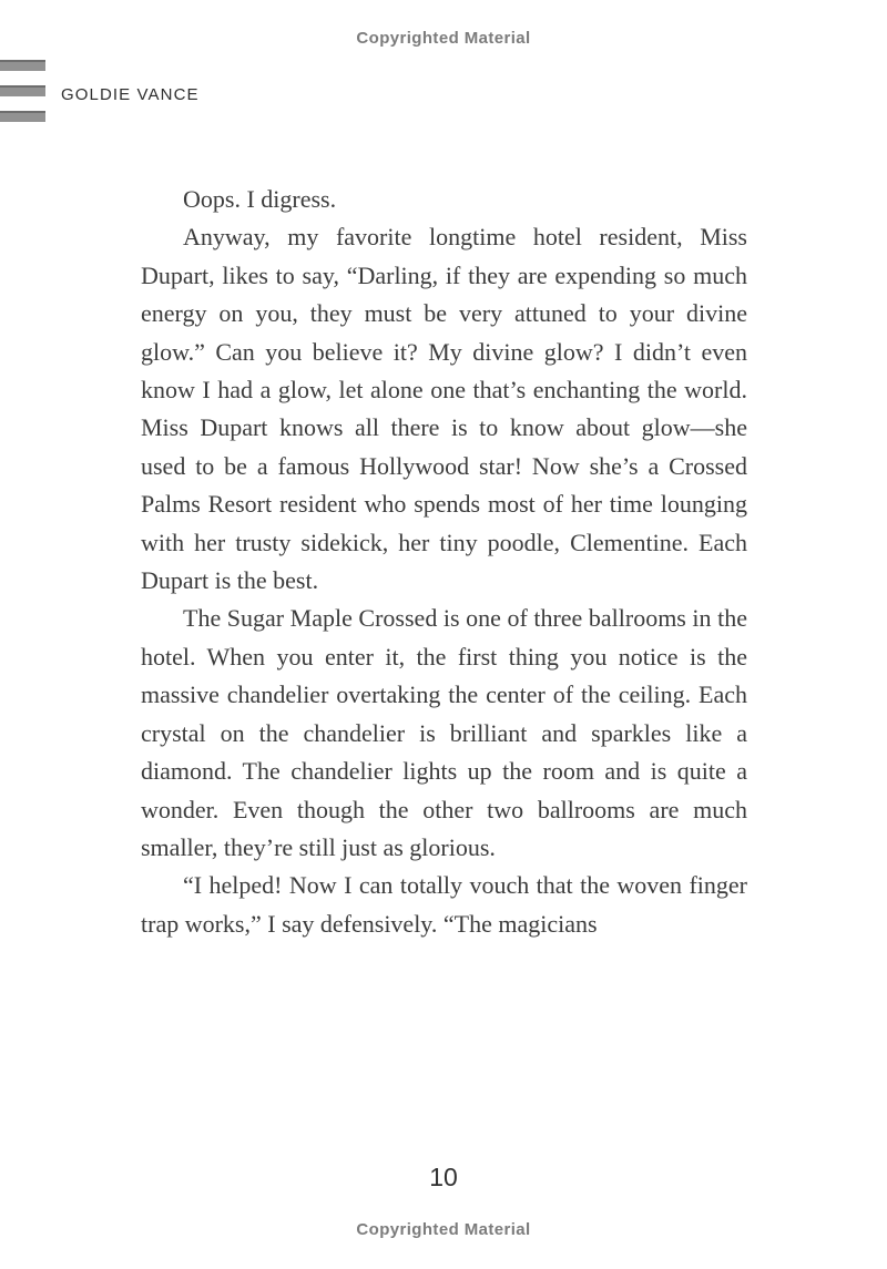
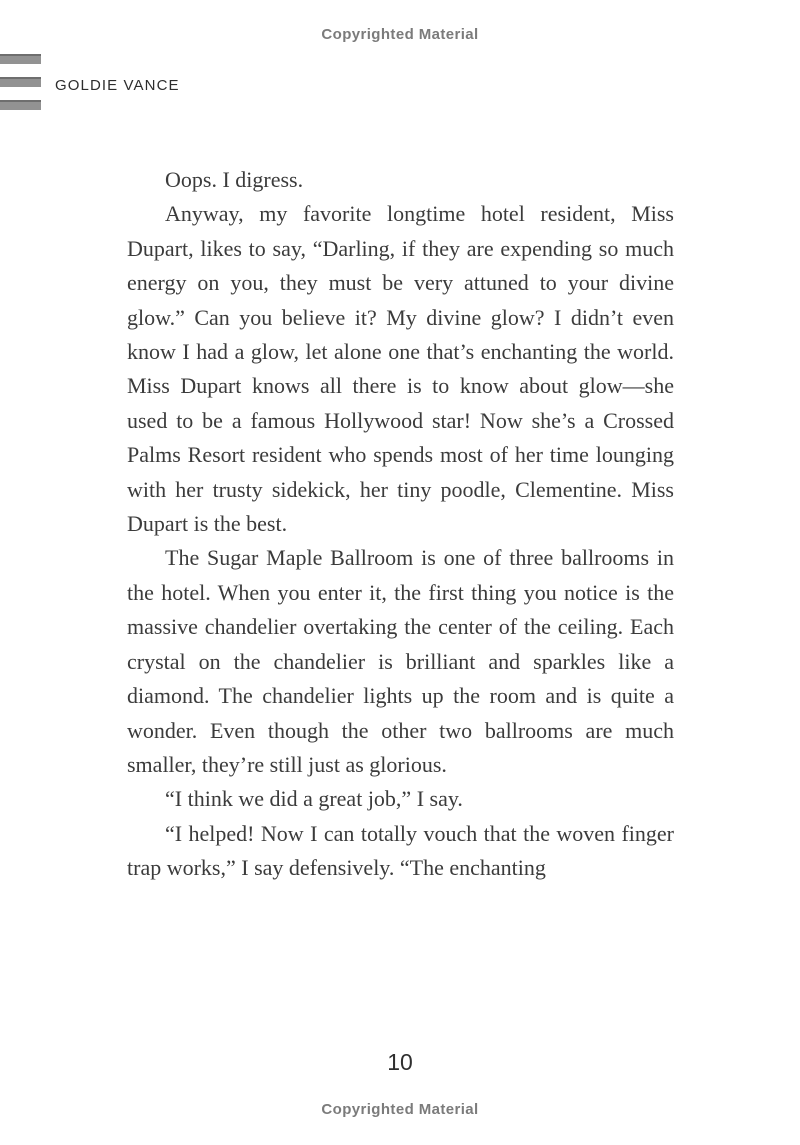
  Copyrighted Material
  GOLDIE VANCE
  Oops. I digress.
- Anyway, my favorite longtime hotel resident, Miss Dupart, likes to say, “Darling, if they are expending so much energy on you, they must be very attuned to your divine glow.” Can you believe it? My divine glow? I didn’t even know I had a glow, let alone one that’s enchanting the world. Miss Dupart knows all there is to know about glow—she used to be a famous Hollywood star! Now she’s a Crossed Palms Resort resident who spends most of her time lounging with her trusty sidekick, her tiny poodle, Clementine. Each Dupart is the best.
+ Anyway, my favorite longtime hotel resident, Miss Dupart, likes to say, “Darling, if they are expending so much energy on you, they must be very attuned to your divine glow.” Can you believe it? My divine glow? I didn’t even know I had a glow, let alone one that’s enchanting the world. Miss Dupart knows all there is to know about glow—she used to be a famous Hollywood star! Now she’s a Crossed Palms Resort resident who spends most of her time lounging with her trusty sidekick, her tiny poodle, Clementine. Miss Dupart is the best.
- The Sugar Maple Crossed is one of three ballrooms in the hotel. When you enter it, the first thing you notice is the massive chandelier overtaking the center of the ceiling. Each crystal on the chandelier is brilliant and sparkles like a diamond. The chandelier lights up the room and is quite a wonder. Even though the other two ballrooms are much smaller, they’re still just as glorious.
+ The Sugar Maple Ballroom is one of three ballrooms in the hotel. When you enter it, the first thing you notice is the massive chandelier overtaking the center of the ceiling. Each crystal on the chandelier is brilliant and sparkles like a diamond. The chandelier lights up the room and is quite a wonder. Even though the other two ballrooms are much smaller, they’re still just as glorious.
+ “I think we did a great job,” I say.
- “I helped! Now I can totally vouch that the woven finger trap works,” I say defensively. “The magicians
+ “I helped! Now I can totally vouch that the woven finger trap works,” I say defensively. “The enchanting
  10
  Copyrighted Material
